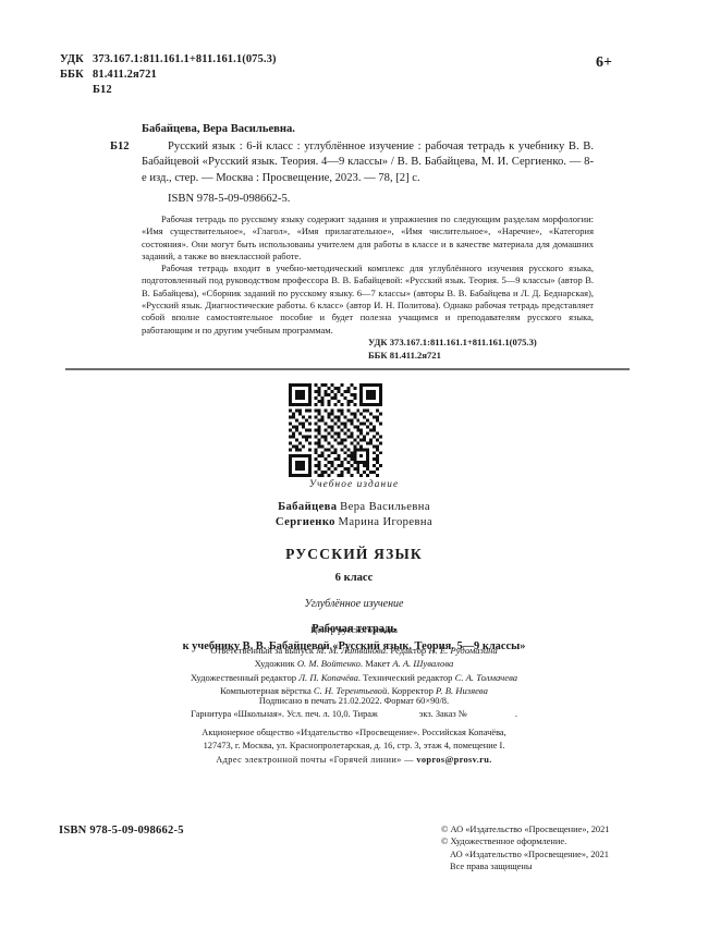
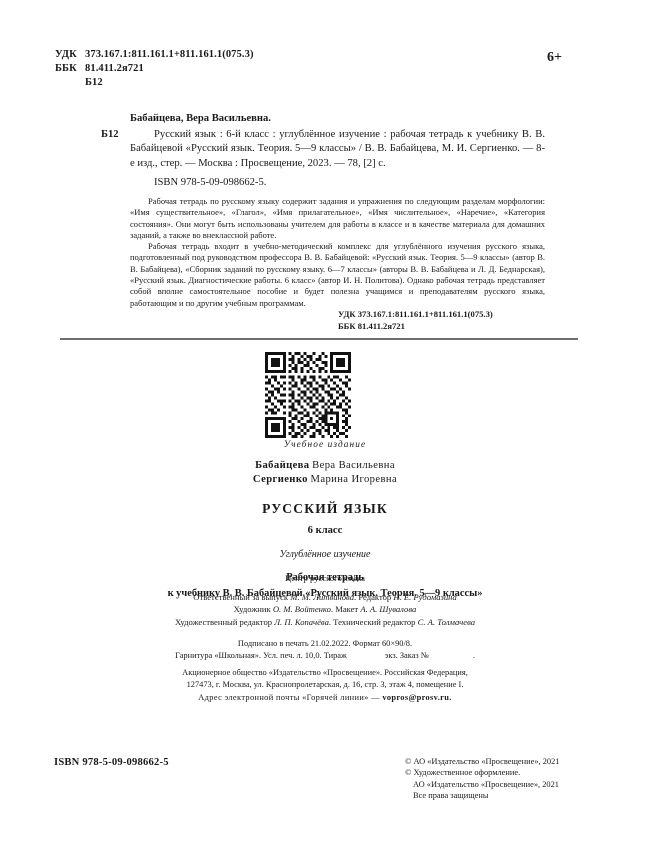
  УДК 373.167.1:811.161.1+811.161.1(075.3)
  ББК 81.411.2я721
  Б12
  6+
  Бабайцева, Вера Васильевна.
  Б12
- Русский язык : 6-й класс : углублённое изучение : рабочая тетрадь к учебнику В. В. Бабайцевой «Русский язык. Теория. 4—9 классы» / В. В. Бабайцева, М. И. Сергиенко. — 8-е изд., стер. — Москва : Просвещение, 2023. — 78, [2] с.
+ Русский язык : 6-й класс : углублённое изучение : рабочая тетрадь к учебнику В. В. Бабайцевой «Русский язык. Теория. 5—9 классы» / В. В. Бабайцева, М. И. Сергиенко. — 8-е изд., стер. — Москва : Просвещение, 2023. — 78, [2] с.
  ISBN 978-5-09-098662-5.
  Рабочая тетрадь по русскому языку содержит задания и упражнения по следующим разделам морфологии: «Имя существительное», «Глагол», «Имя прилагательное», «Имя числительное», «Наречие», «Категория состояния». Они могут быть использованы учителем для работы в классе и в качестве материала для домашних заданий, а также во внеклассной работе.
  Рабочая тетрадь входит в учебно-методический комплекс для углублённого изучения русского языка, подготовленный под руководством профессора В. В. Бабайцевой: «Русский язык. Теория. 5—9 классы» (автор В. В. Бабайцева), «Сборник заданий по русскому языку. 6—7 классы» (авторы В. В. Бабайцева и Л. Д. Беднарская), «Русский язык. Диагностические работы. 6 класс» (автор И. Н. Политова). Однако рабочая тетрадь представляет собой вполне самостоятельное пособие и будет полезна учащимся и преподавателям русского языка, работающим и по другим учебным программам.
  УДК 373.167.1:811.161.1+811.161.1(075.3)
  ББК 81.411.2я721
  Учебное издание
  Бабайцева Вера Васильевна
  Сергиенко Марина Игоревна
  РУССКИЙ ЯЗЫК
  6 класс
  Углублённое изучение
  Рабочая тетрадь
  к учебнику В. В. Бабайцевой «Русский язык. Теория. 5—9 классы»
  Центр русского языка
  Ответственный за выпуск М. М. Литвинова. Редактор Н. Е. Рудомазина
  Художник О. М. Войтенко. Макет А. А. Шувалова
  Художественный редактор Л. П. Копачёва. Технический редактор С. А. Толмачева
- Компьютерная вёрстка С. Н. Терентьевой. Корректор Р. В. Низяева
  Подписано в печать 21.02.2022. Формат 60×90/8.
  Гарнитура «Школьная». Усл. печ. л. 10,0. Тираж экз. Заказ № .
- Акционерное общество «Издательство «Просвещение». Российская Копачёва,
+ Акционерное общество «Издательство «Просвещение». Российская Федерация,
  127473, г. Москва, ул. Краснопролетарская, д. 16, стр. 3, этаж 4, помещение I.
  Адрес электронной почты «Горячей линии» — vopros@prosv.ru.
  ISBN 978-5-09-098662-5
  © АО «Издательство «Просвещение», 2021
  © Художественное оформление.
  АО «Издательство «Просвещение», 2021
  Все права защищены
